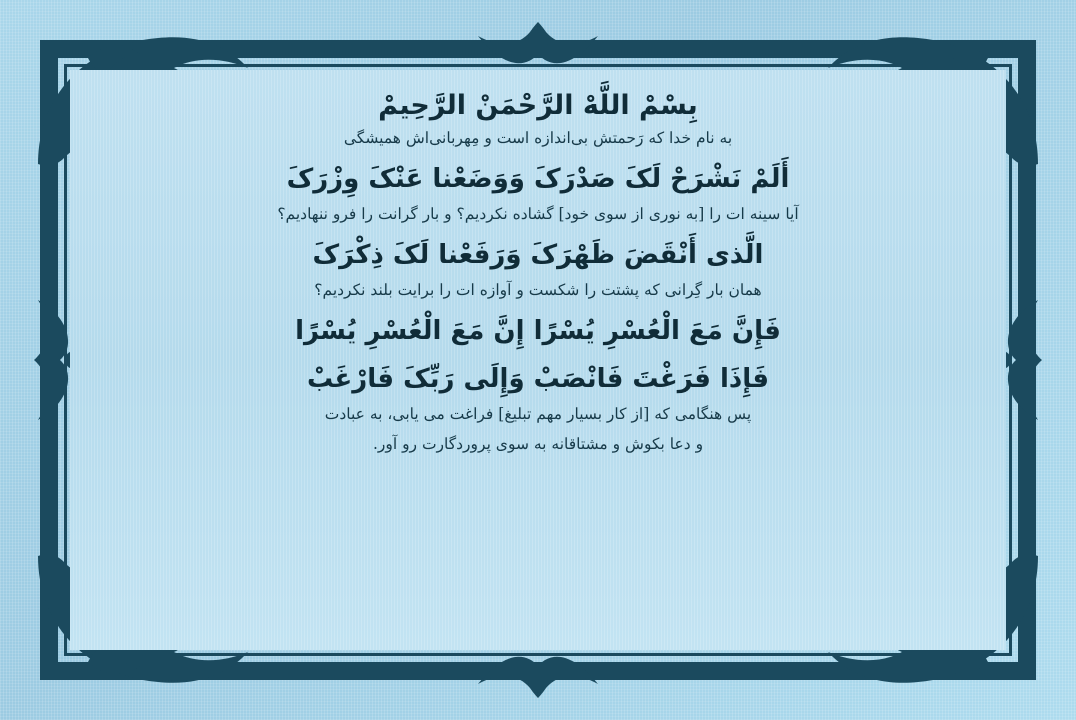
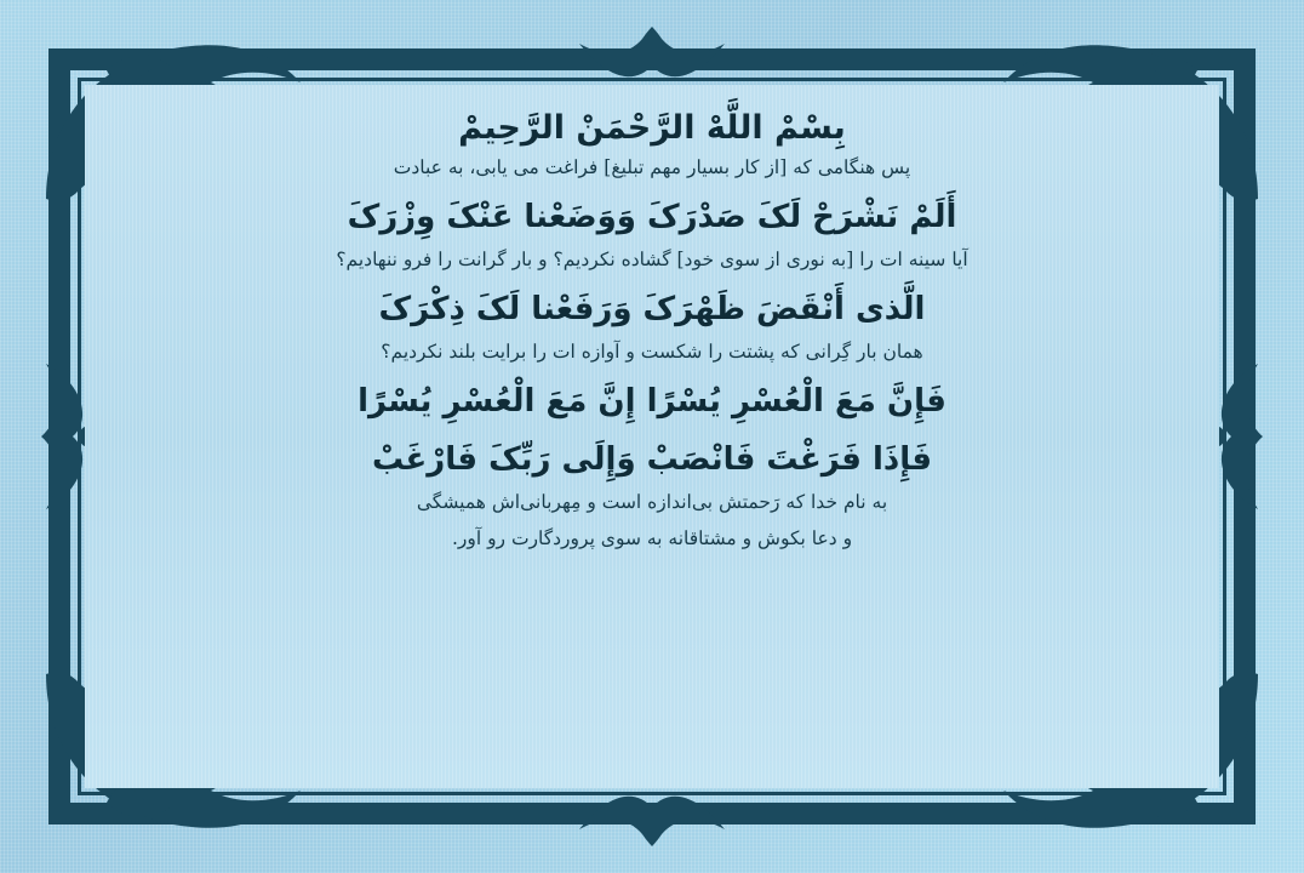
  بِسْمْ اللَّهْ الرَّحْمَنْ الرَّحِيمْ
- به نام خدا که رَحمتش بی‌اندازه است و مِهربانی‌اش همیشگی
+ پس هنگامی که [از کار بسیار مهم تبلیغ] فراغت می یابی، به عبادت
  أَلَمْ نَشْرَحْ لَکَ صَدْرَکَ وَوَضَعْنا عَنْکَ وِزْرَکَ
  آیا سینه ات را [به نوری از سوی خود] گشاده نکردیم؟ و بار گرانت را فرو ننهادیم؟
  الَّذی أَنْقَضَ ظَهْرَکَ وَرَفَعْنا لَکَ ذِکْرَکَ
  همان بار گِرانی که پشتت را شکست و آوازه ات را برایت بلند نکردیم؟
  فَإِنَّ مَعَ الْعُسْرِ يُسْرًا إِنَّ مَعَ الْعُسْرِ يُسْرًا
  فَإِذَا فَرَغْتَ فَانْصَبْ وَإِلَى رَبِّکَ فَارْغَبْ
- پس هنگامی که [از کار بسیار مهم تبلیغ] فراغت می یابی، به عبادت
+ به نام خدا که رَحمتش بی‌اندازه است و مِهربانی‌اش همیشگی
  و دعا بکوش و مشتاقانه به سوی پروردگارت رو آور.
